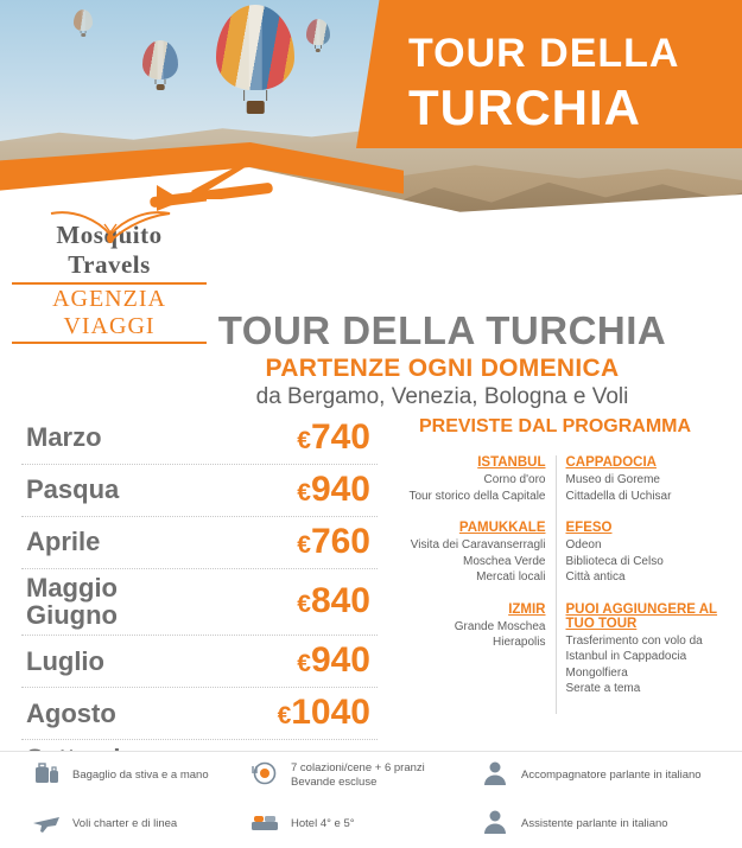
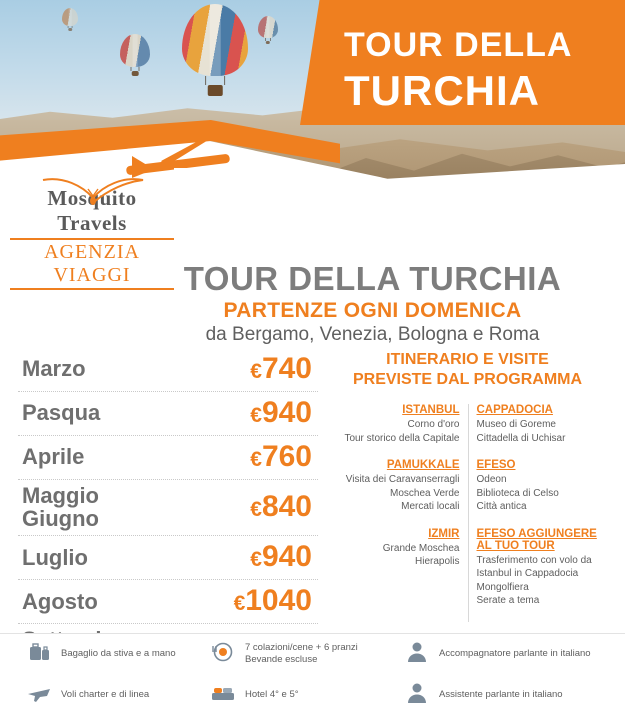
  TOUR DELLA
  TURCHIA
  Mosuito Travels
  AGENZIA VIAGGI
  TOUR DELLA TURCHIA
  PARTENZE OGNI DOMENICA
- da Bergamo, Venezia, Bologna e Voli
+ da Bergamo, Venezia, Bologna e Roma
  Marzo
  €740
  Pasqua
  €940
  Aprile
  €760
  Maggio
  Giugno
  €840
  Luglio
  €940
  Agosto
  €1040
+ ITINERARIO E VISITE
  PREVISTE DAL PROGRAMMA
  ISTANBUL
  Corno d'oro
  Tour storico della Capitale
  PAMUKKALE
  Visita dei Caravanserragli
  Moschea Verde
  Mercati locali
  IZMIR
  Grande Moschea
  Hierapolis
  CAPPADOCIA
  Museo di Goreme
  Cittadella di Uchisar
  EFESO
  Odeon
  Biblioteca di Celso
  Città antica
- PUOI AGGIUNGERE AL TUO TOUR
+ EFESO AGGIUNGERE AL TUO TOUR
  Trasferimento con volo da Istanbul in Cappadocia
  Mongolfiera
  Serate a tema
  Bagaglio da stiva e a mano
  Voli charter e di linea
  7 colazioni/cene + 6 pranzi
  Bevande escluse
  Hotel 4° e 5°
  Accompagnatore parlante in italiano
  Assistente parlante in italiano
